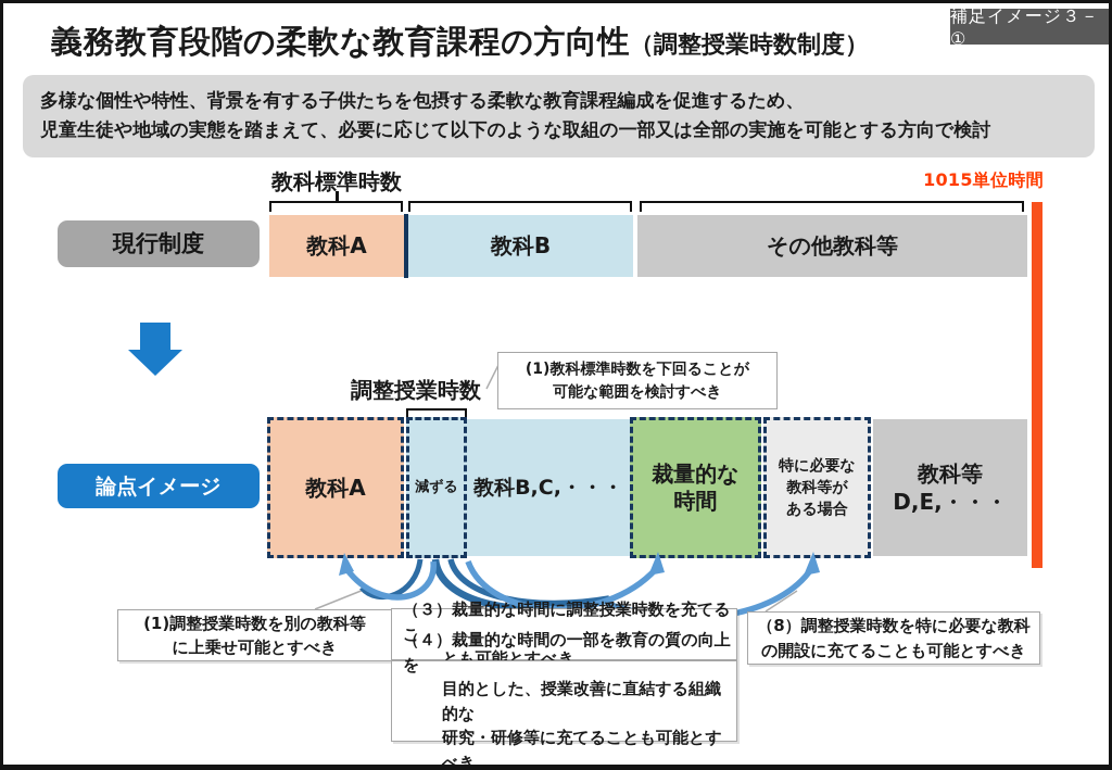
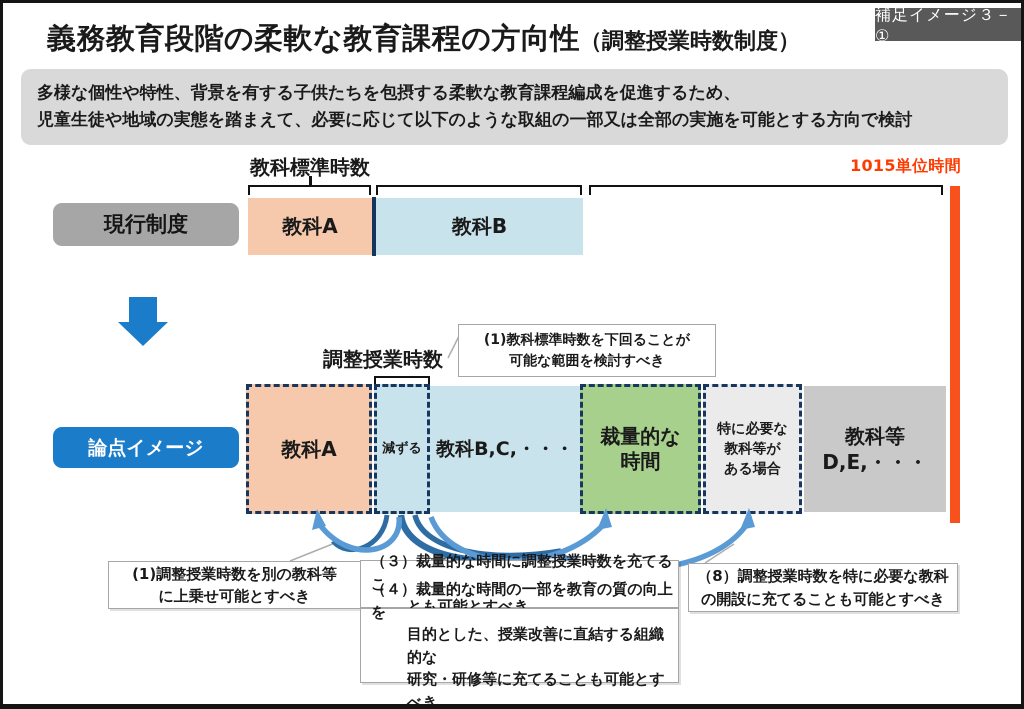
  義務教育段階の柔軟な教育課程の方向性（調整授業時数制度）
  補足イメージ３－①
  多様な個性や特性、背景を有する子供たちを包摂する柔軟な教育課程編成を促進するため、
  児童生徒や地域の実態を踏まえて、必要に応じて以下のような取組の一部又は全部の実施を可能とする方向で検討
  教科標準時数
  1015単位時間
  現行制度
  教科A
  教科B
- その他教科等
  調整授業時数
  論点イメージ
  教科A
  減ずる
  教科B,C,・・・
  裁量的な
  時間
  特に必要な
  教科等が
  ある場合
  教科等
  D,E,・・・
  (1)教科標準時数を下回ることが
  可能な範囲を検討すべき
  (1)調整授業時数を別の教科等
  に上乗せ可能とすべき
  （３）裁量的な時間に調整授業時数を充てるこ
  とも可能とすべき
  （４）裁量的な時間の一部を教育の質の向上を
  目的とした、授業改善に直結する組織的な
  研究・研修等に充てることも可能とすべき
  （8）調整授業時数を特に必要な教科
  の開設に充てることも可能とすべき
